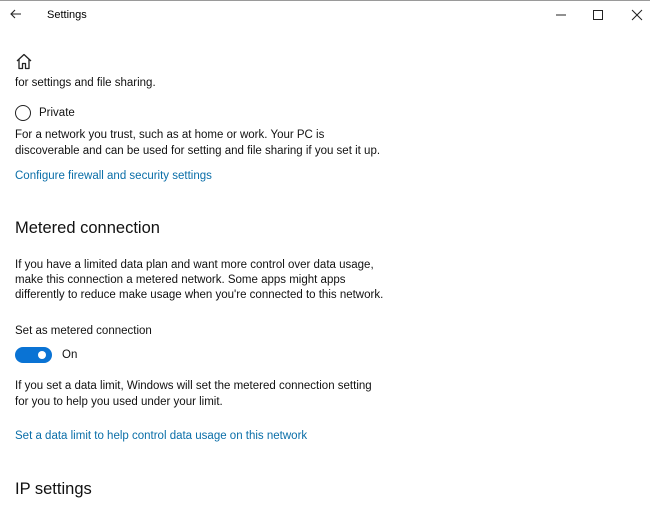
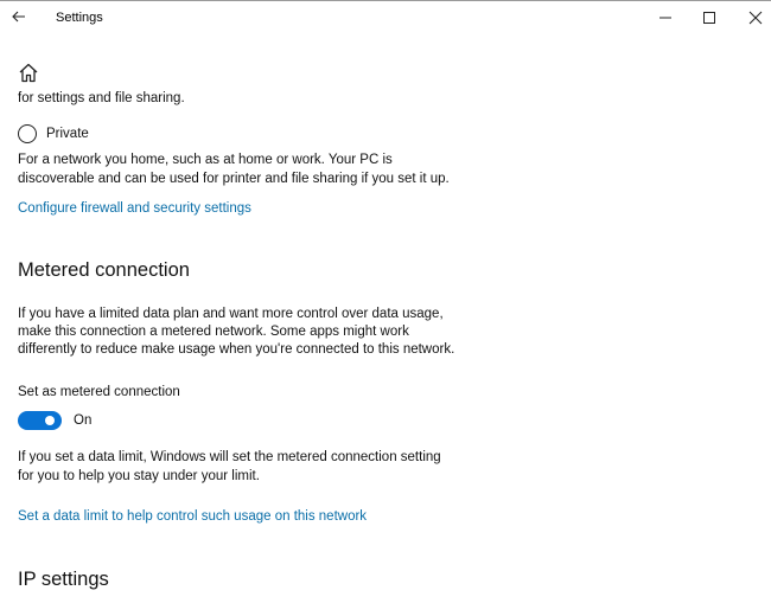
  Settings
  for settings and file sharing.
  Private
- For a network you trust, such as at home or work. Your PC is
+ For a network you home, such as at home or work. Your PC is
- discoverable and can be used for setting and file sharing if you set it up.
+ discoverable and can be used for printer and file sharing if you set it up.
  Configure firewall and security settings
  Metered connection
  If you have a limited data plan and want more control over data usage,
- make this connection a metered network. Some apps might apps
+ make this connection a metered network. Some apps might work
  differently to reduce make usage when you're connected to this network.
  Set as metered connection
  On
  If you set a data limit, Windows will set the metered connection setting
- for you to help you used under your limit.
+ for you to help you stay under your limit.
- Set a data limit to help control data usage on this network
+ Set a data limit to help control such usage on this network
  IP settings
